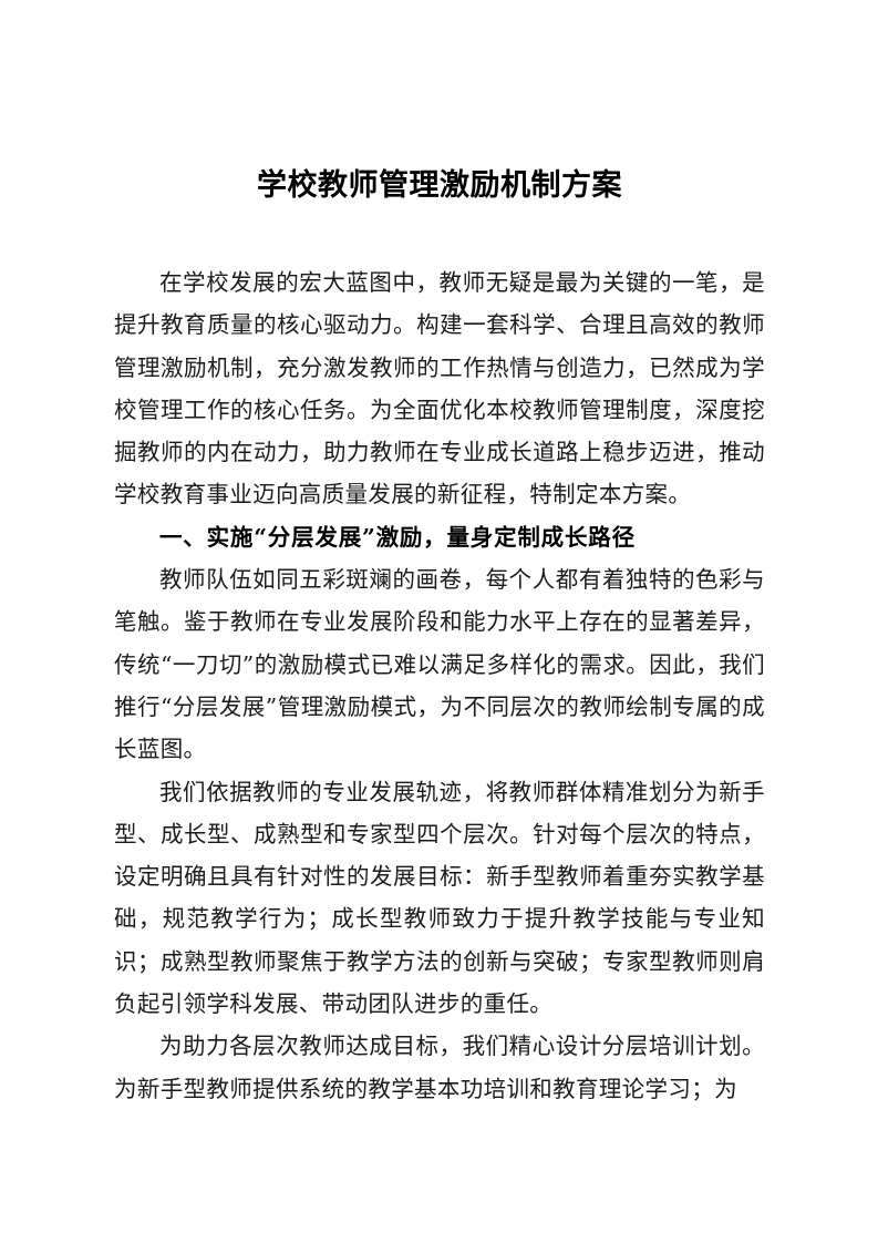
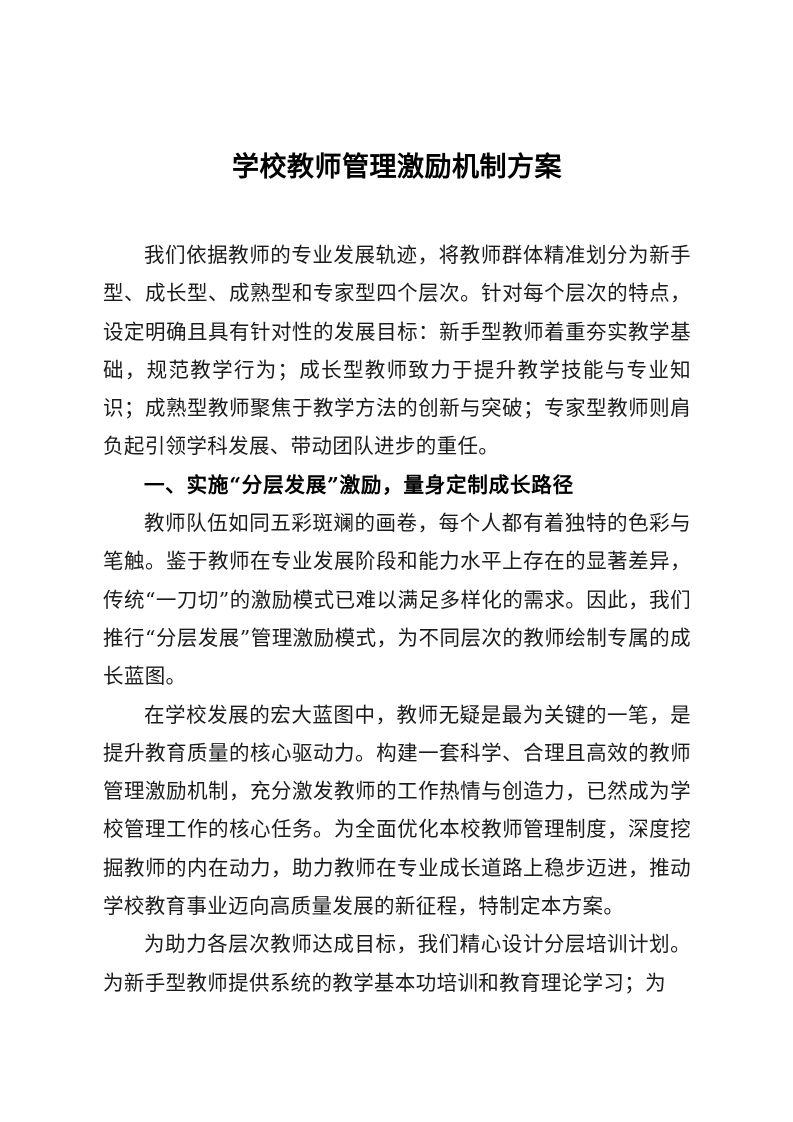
  学校教师管理激励机制方案
- 在学校发展的宏大蓝图中，教师无疑是最为关键的一笔，是提升教育质量的核心驱动力。构建一套科学、合理且高效的教师管理激励机制，充分激发教师的工作热情与创造力，已然成为学校管理工作的核心任务。为全面优化本校教师管理制度，深度挖掘教师的内在动力，助力教师在专业成长道路上稳步迈进，推动学校教育事业迈向高质量发展的新征程，特制定本方案。
+ 我们依据教师的专业发展轨迹，将教师群体精准划分为新手型、成长型、成熟型和专家型四个层次。针对每个层次的特点，设定明确且具有针对性的发展目标：新手型教师着重夯实教学基础，规范教学行为；成长型教师致力于提升教学技能与专业知识；成熟型教师聚焦于教学方法的创新与突破；专家型教师则肩负起引领学科发展、带动团队进步的重任。
  一、实施“分层发展”激励，量身定制成长路径
  教师队伍如同五彩斑斓的画卷，每个人都有着独特的色彩与笔触。鉴于教师在专业发展阶段和能力水平上存在的显著差异，传统“一刀切”的激励模式已难以满足多样化的需求。因此，我们推行“分层发展”管理激励模式，为不同层次的教师绘制专属的成长蓝图。
- 我们依据教师的专业发展轨迹，将教师群体精准划分为新手型、成长型、成熟型和专家型四个层次。针对每个层次的特点，设定明确且具有针对性的发展目标：新手型教师着重夯实教学基础，规范教学行为；成长型教师致力于提升教学技能与专业知识；成熟型教师聚焦于教学方法的创新与突破；专家型教师则肩负起引领学科发展、带动团队进步的重任。
+ 在学校发展的宏大蓝图中，教师无疑是最为关键的一笔，是提升教育质量的核心驱动力。构建一套科学、合理且高效的教师管理激励机制，充分激发教师的工作热情与创造力，已然成为学校管理工作的核心任务。为全面优化本校教师管理制度，深度挖掘教师的内在动力，助力教师在专业成长道路上稳步迈进，推动学校教育事业迈向高质量发展的新征程，特制定本方案。
  为助力各层次教师达成目标，我们精心设计分层培训计划。为新手型教师提供系统的教学基本功培训和教育理论学习；为
